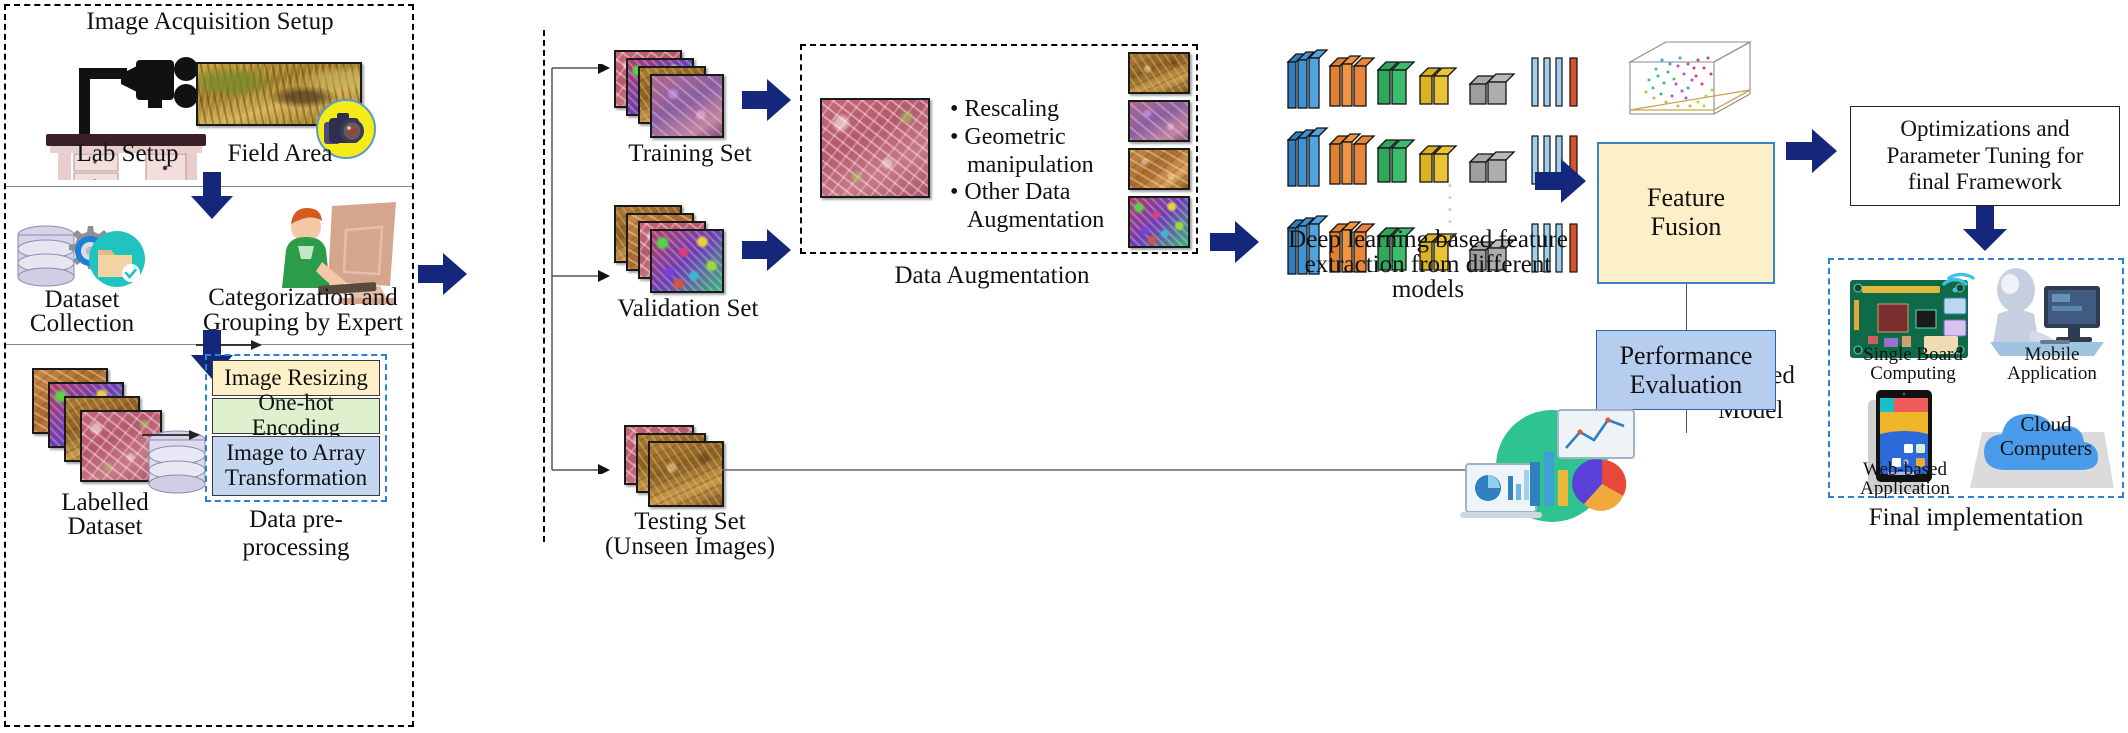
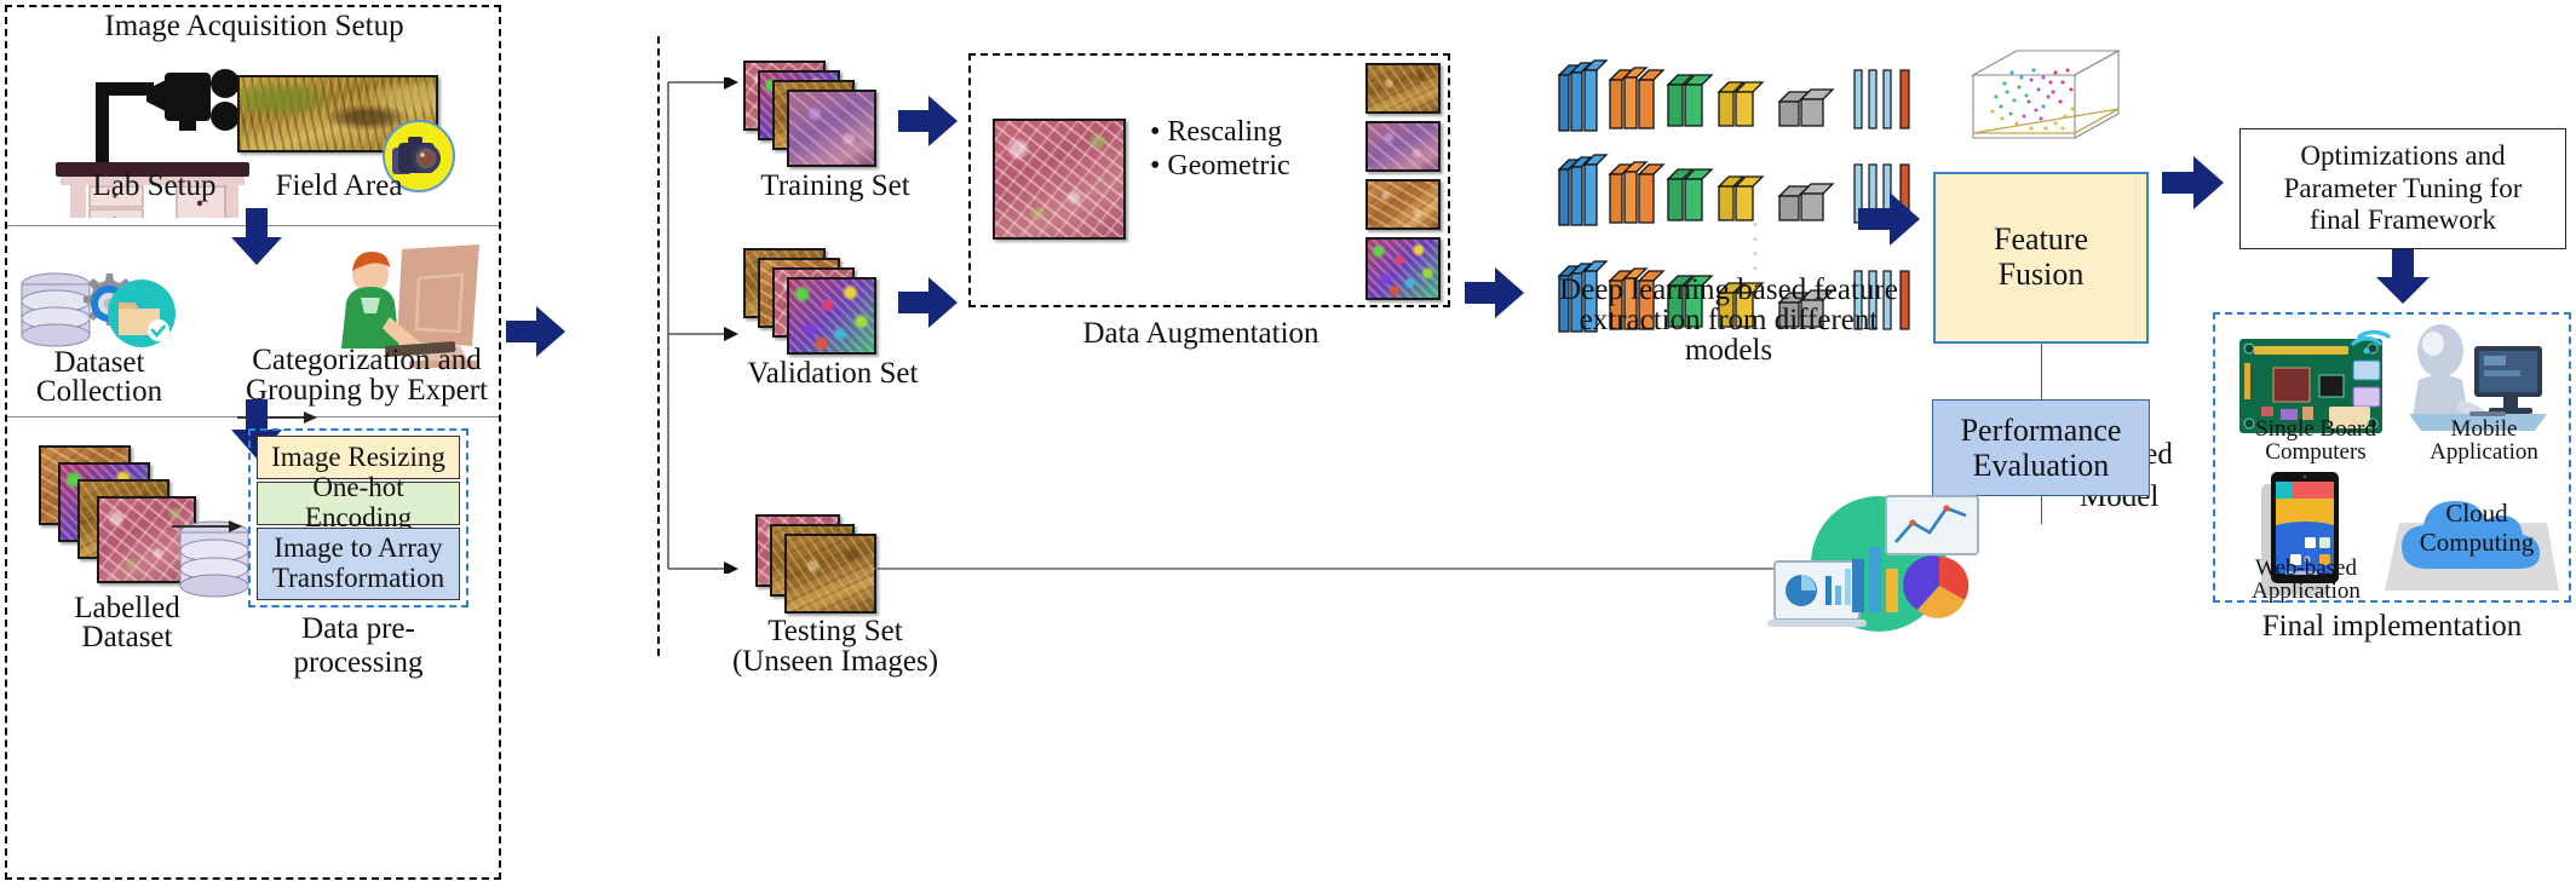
  Image Acquisition Setup
  Lab Setup
  Field Area
  Dataset
  Collection
  Categorization and
  Grouping by Expert
  Labelled
  Dataset
  Image Resizing
  One-hot Encoding
  Image to Array
  Transformation
  Data pre-processing
  Training Set
  Validation Set
  Testing Set
  (Unseen Images)
  • Rescaling
  • Geometric
- manipulation
- • Other Data
- Augmentation
  Data Augmentation
  Deep learning based feature
  extraction from different
  models
  Feature
  Fusion
  Model
  Performance
  Evaluation
  Optimizations and
  Parameter Tuning for
  final Framework
  Single Board
- Computing
+ Computers
  Mobile
  Application
  Web-based
  Application
  Cloud
- Computers
+ Computing
  Final implementation
